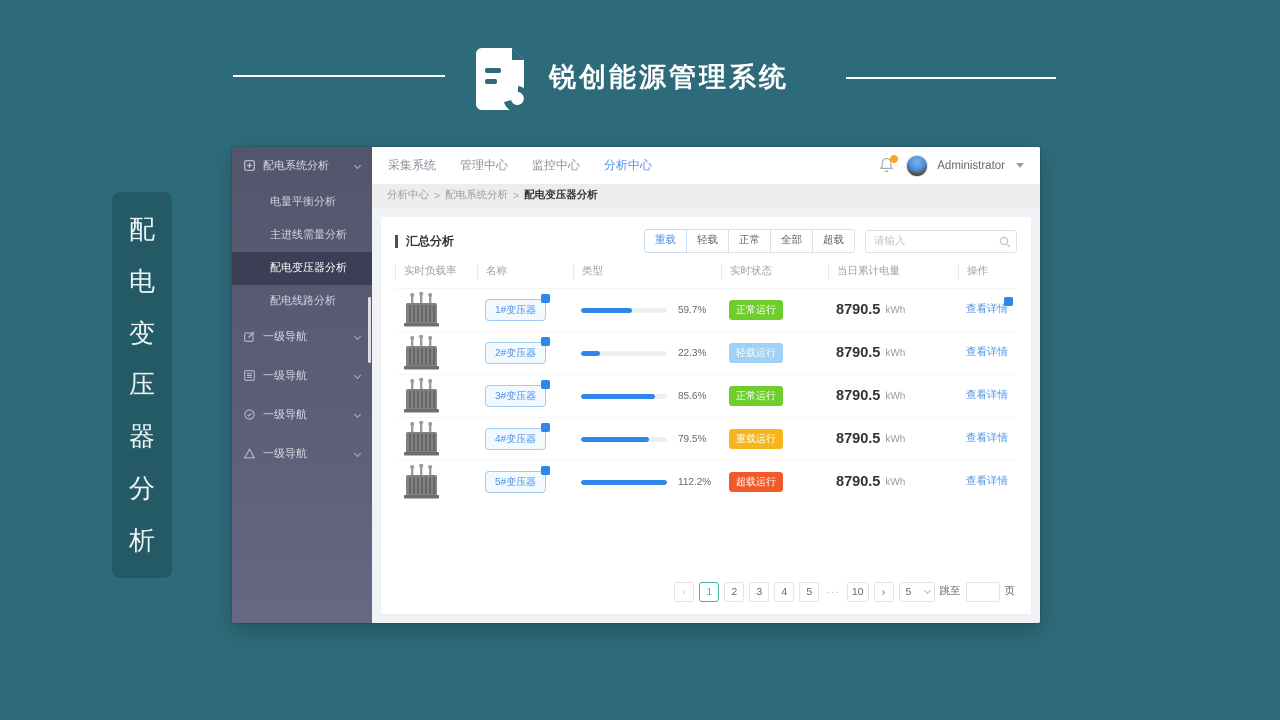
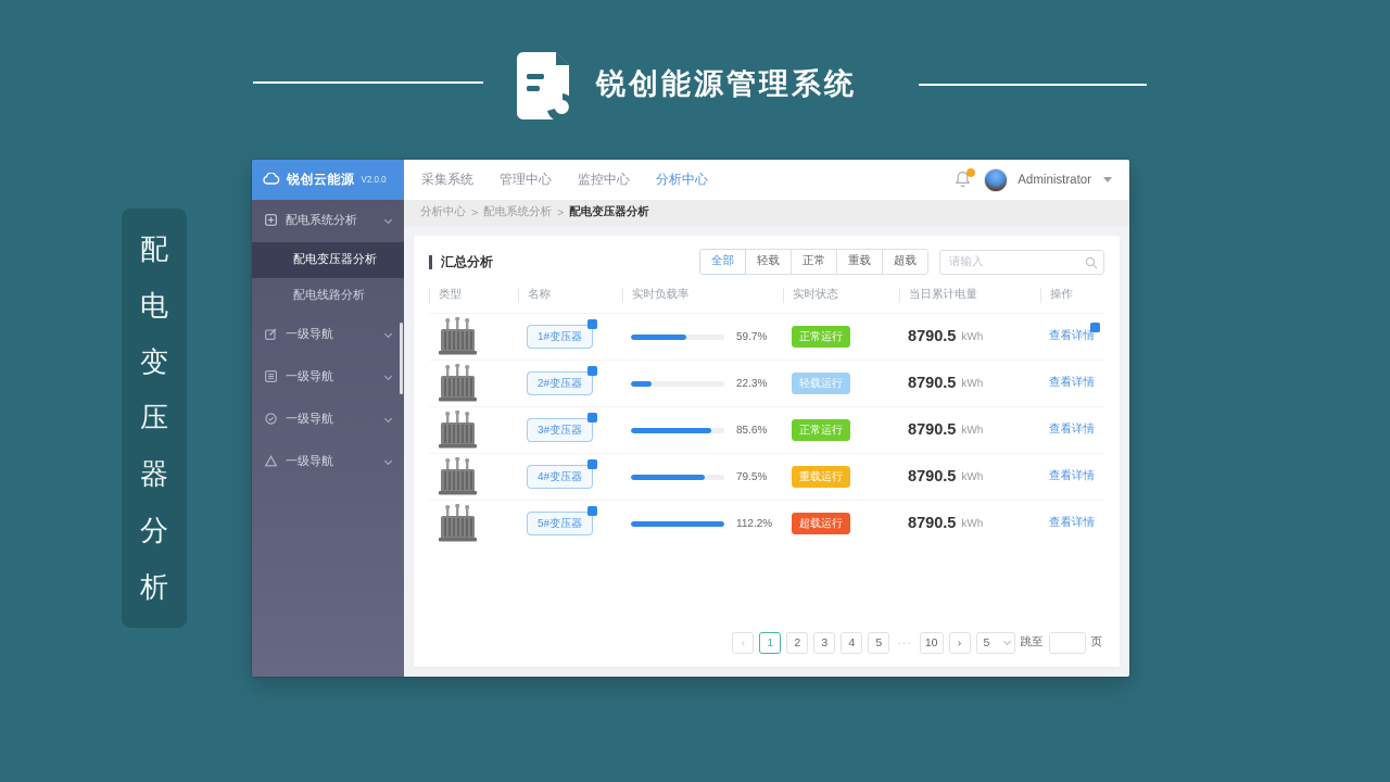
  锐创能源管理系统
  配
  电
  变
  压
  器
  分
  析
+ 锐创云能源
+ V2.0.0
  配电系统分析
- 电量平衡分析
- 主进线需量分析
  配电变压器分析
  配电线路分析
  一级导航
  一级导航
  一级导航
  一级导航
  采集系统
  管理中心
  监控中心
  分析中心
  Administrator
  分析中心
  >
  配电系统分析
  >
  配电变压器分析
  汇总分析
- 重载
+ 全部
  轻载
  正常
- 全部
+ 重载
  超载
  请输入
- 实时负载率
+ 类型
  名称
- 类型
+ 实时负载率
  实时状态
  当日累计电量
  操作
  1#变压器
  59.7%
  正常运行
  8790.5
  kWh
  查看详情
  2#变压器
  22.3%
  轻载运行
  8790.5
  kWh
  查看详情
  3#变压器
  85.6%
  正常运行
  8790.5
  kWh
  查看详情
  4#变压器
  79.5%
  重载运行
  8790.5
  kWh
  查看详情
  5#变压器
  112.2%
  超载运行
  8790.5
  kWh
  查看详情
  ‹
  1
  2
  3
  4
  5
  ···
  10
  ›
  5
  跳至
  页
